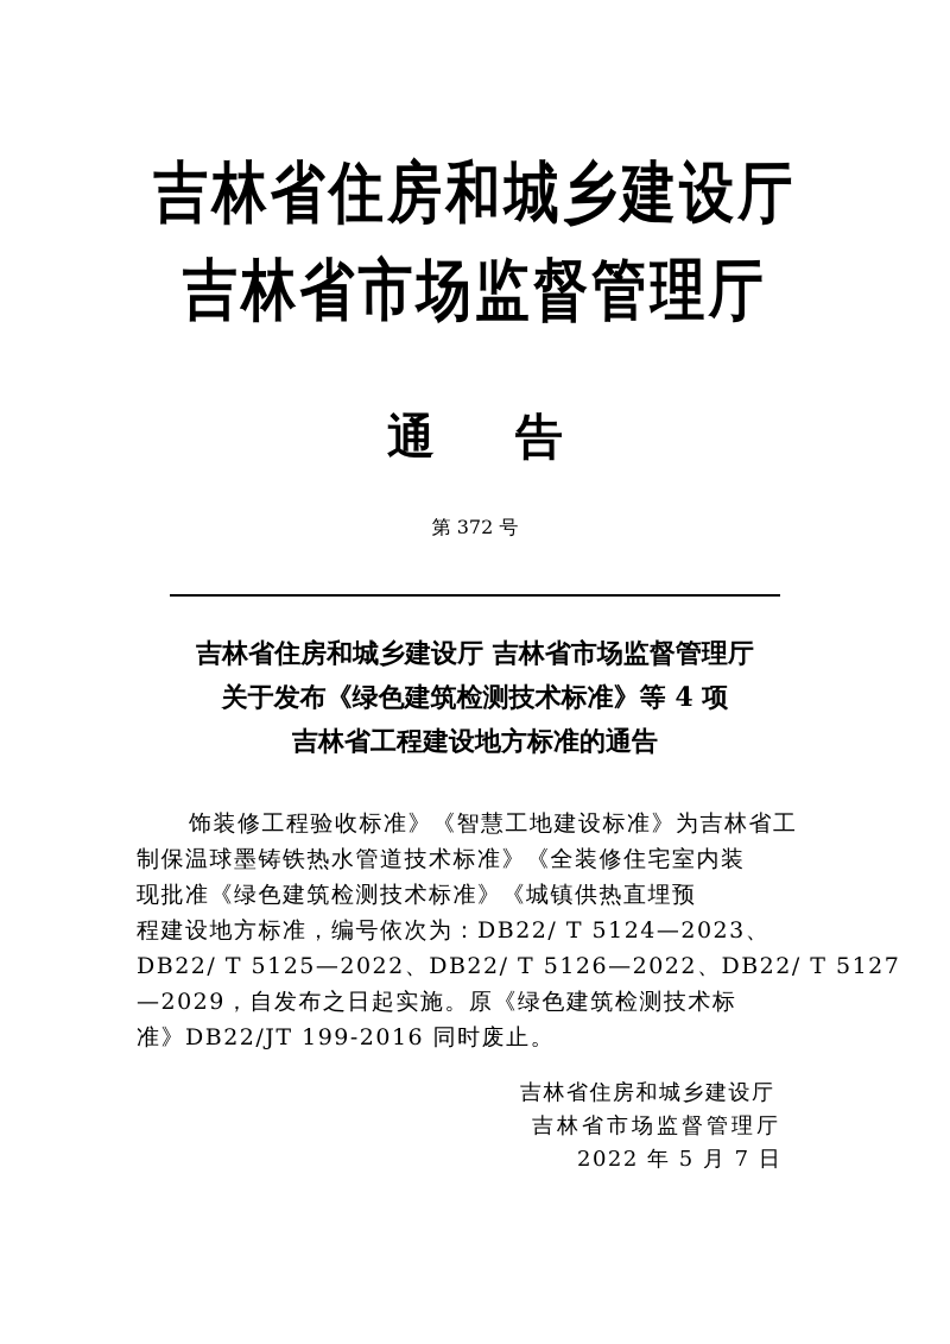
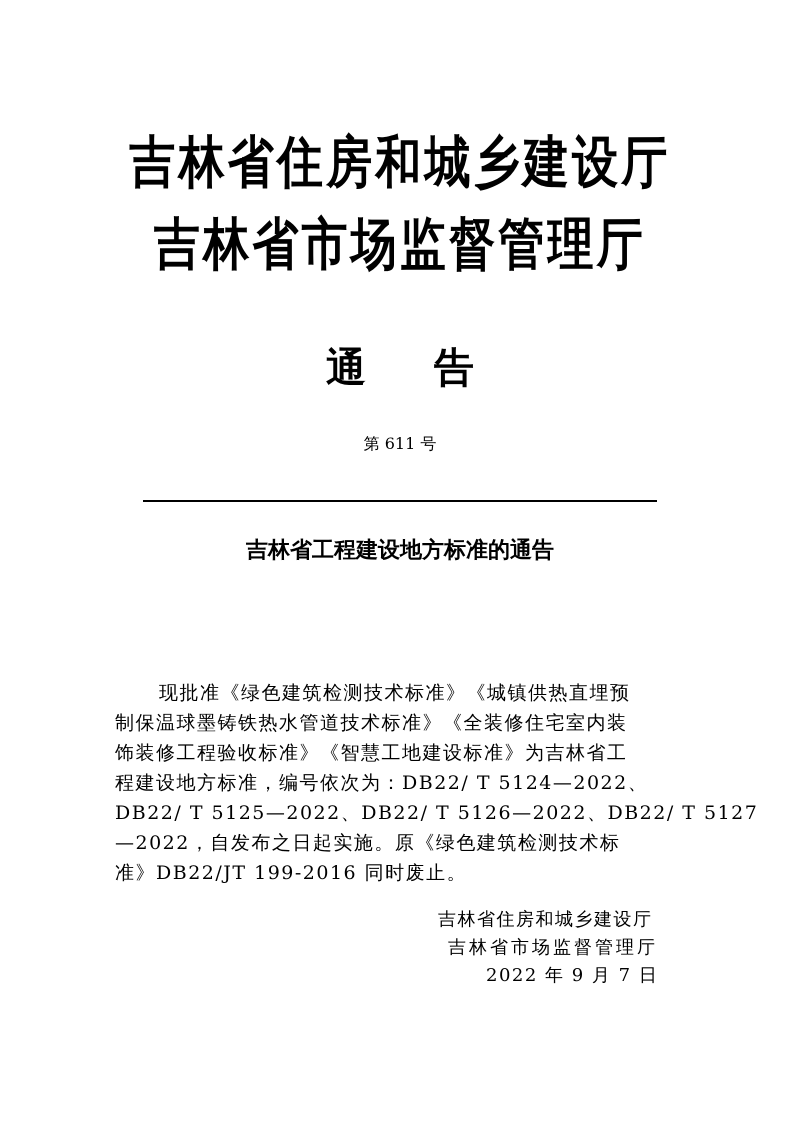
  吉林省住房和城乡建设厅
  吉林省市场监督管理厅
  通 告
- 第 372 号
+ 第 611 号
- 吉林省住房和城乡建设厅 吉林省市场监督管理厅
- 关于发布《绿色建筑检测技术标准》等 4 项
  吉林省工程建设地方标准的通告
- 饰装修工程验收标准》《智慧工地建设标准》为吉林省工
+ 现批准《绿色建筑检测技术标准》《城镇供热直埋预
  制保温球墨铸铁热水管道技术标准》《全装修住宅室内装
- 现批准《绿色建筑检测技术标准》《城镇供热直埋预
+ 饰装修工程验收标准》《智慧工地建设标准》为吉林省工
- 程建设地方标准，编号依次为：DB22/ T 5124—2023、
+ 程建设地方标准，编号依次为：DB22/ T 5124—2022、
  DB22/ T 5125—2022、DB22/ T 5126—2022、DB22/ T 5127
- —2029，自发布之日起实施。原《绿色建筑检测技术标
+ —2022，自发布之日起实施。原《绿色建筑检测技术标
  准》DB22/JT 199-2016 同时废止。
  吉林省住房和城乡建设厅
  吉林省市场监督管理厅
- 2022 年 5 月 7 日
+ 2022 年 9 月 7 日
